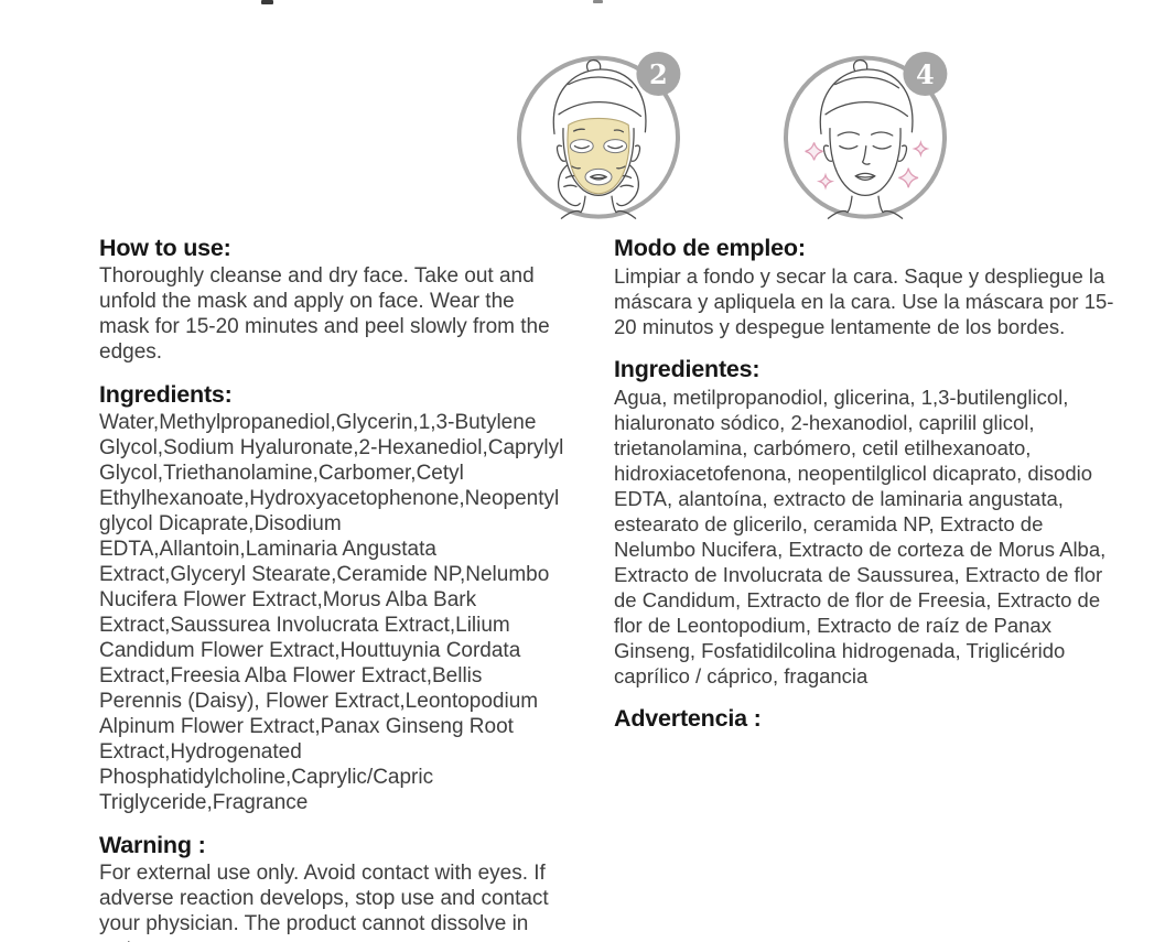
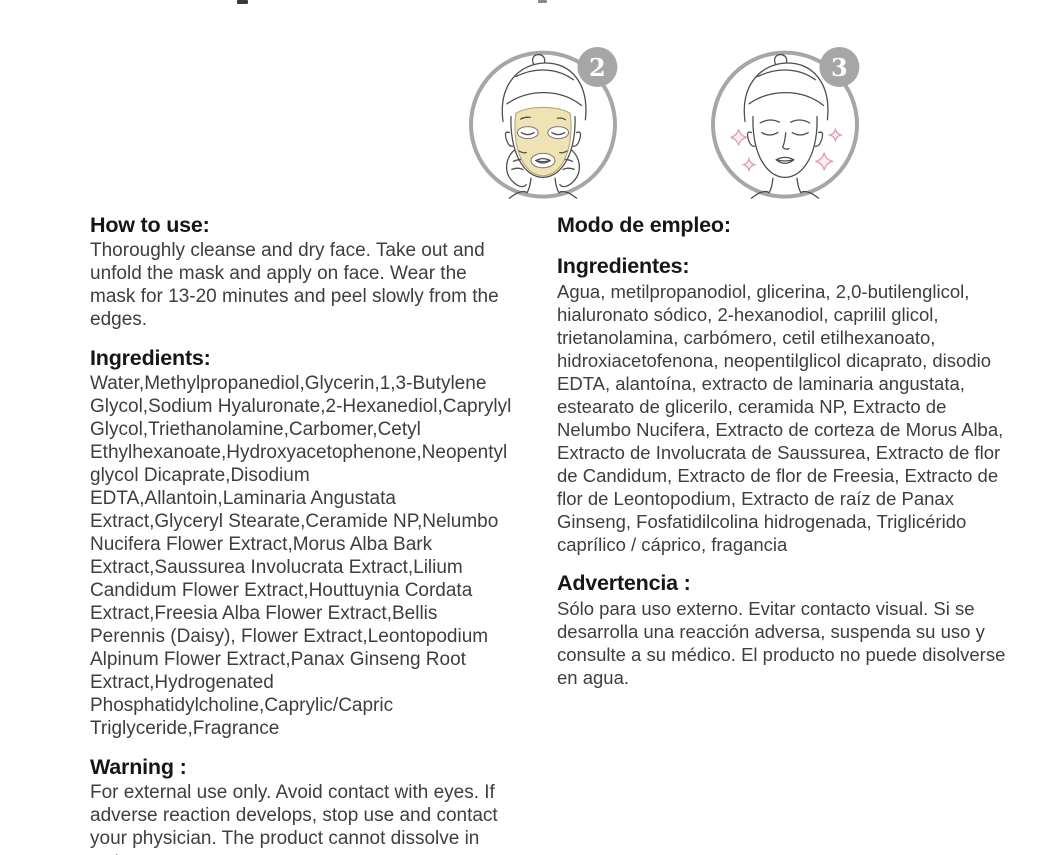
  2
- 4
+ 3
  How to use:
- Thoroughly cleanse and dry face. Take out and unfold the mask and apply on face. Wear the mask for 15-20 minutes and peel slowly from the edges.
+ Thoroughly cleanse and dry face. Take out and unfold the mask and apply on face. Wear the mask for 13-20 minutes and peel slowly from the edges.
  Ingredients:
  Water,Methylpropanediol,Glycerin,1,3-Butylene Glycol,Sodium Hyaluronate,2-Hexanediol,Caprylyl Glycol,Triethanolamine,Carbomer,Cetyl Ethylhexanoate,Hydroxyacetophenone,Neopentylglycol Dicaprate,Disodium EDTA,Allantoin,Laminaria Angustata Extract,Glyceryl Stearate,Ceramide NP,Nelumbo Nucifera Flower Extract,Morus Alba Bark Extract,Saussurea Involucrata Extract,Lilium Candidum Flower Extract,Houttuynia Cordata Extract,Freesia Alba Flower Extract,Bellis Perennis (Daisy), Flower Extract,Leontopodium Alpinum Flower Extract,Panax Ginseng Root Extract,Hydrogenated Phosphatidylcholine,Caprylic/Capric Triglyceride,Fragrance
  Warning :
  For external use only. Avoid contact with eyes. If adverse reaction develops, stop use and contact your physician. The product cannot dissolve in
  Modo de empleo:
- Limpiar a fondo y secar la cara. Saque y despliegue la máscara y apliquela en la cara. Use la máscara por 15-20 minutos y despegue lentamente de los bordes.
  Ingredientes:
- Agua, metilpropanodiol, glicerina, 1,3-butilenglicol, hialuronato sódico, 2-hexanodiol, caprilil glicol, trietanolamina, carbómero, cetil etilhexanoato, hidroxiacetofenona, neopentilglicol dicaprato, disodio EDTA, alantoína, extracto de laminaria angustata, estearato de glicerilo, ceramida NP, Extracto de Nelumbo Nucifera, Extracto de corteza de Morus Alba, Extracto de Involucrata de Saussurea, Extracto de flor de Candidum, Extracto de flor de Freesia, Extracto de flor de Leontopodium, Extracto de raíz de Panax Ginseng, Fosfatidilcolina hidrogenada, Triglicérido caprílico / cáprico, fragancia
+ Agua, metilpropanodiol, glicerina, 2,0-butilenglicol, hialuronato sódico, 2-hexanodiol, caprilil glicol, trietanolamina, carbómero, cetil etilhexanoato, hidroxiacetofenona, neopentilglicol dicaprato, disodio EDTA, alantoína, extracto de laminaria angustata, estearato de glicerilo, ceramida NP, Extracto de Nelumbo Nucifera, Extracto de corteza de Morus Alba, Extracto de Involucrata de Saussurea, Extracto de flor de Candidum, Extracto de flor de Freesia, Extracto de flor de Leontopodium, Extracto de raíz de Panax Ginseng, Fosfatidilcolina hidrogenada, Triglicérido caprílico / cáprico, fragancia
  Advertencia :
+ Sólo para uso externo. Evitar contacto visual. Si se desarrolla una reacción adversa, suspenda su uso y consulte a su médico. El producto no puede disolverse en agua.
